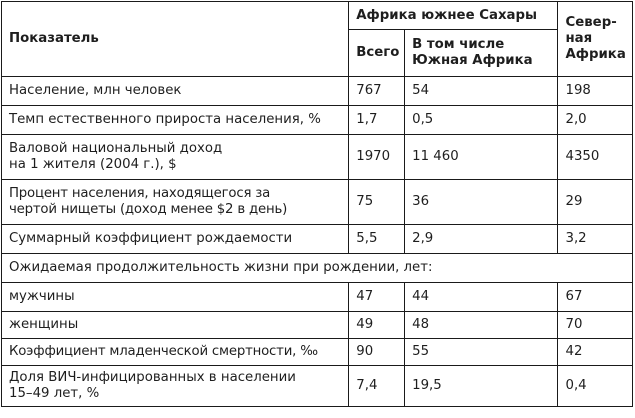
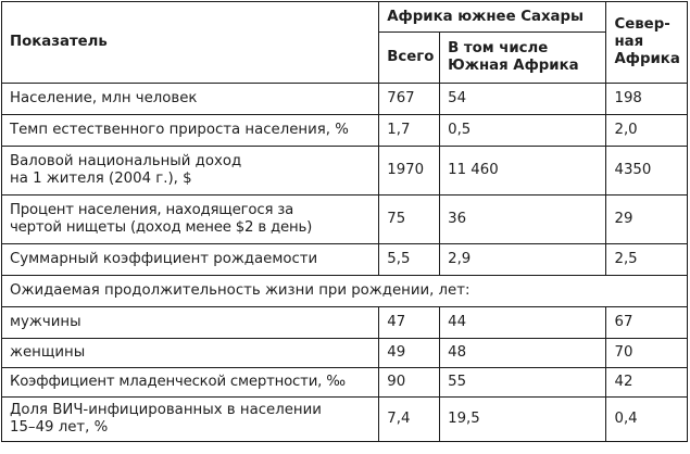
  Показатель	Африка южнее Сахары	Север-наяАфрика
  Всего	В том числеЮжная Африка
  Население, млн человек	767	54	198
  Темп естественного прироста населения, %	1,7	0,5	2,0
  Валовой национальный доходна 1 жителя (2004 г.), $	1970	11 460	4350
  Процент населения, находящегося зачертой нищеты (доход менее $2 в день)	75	36	29
- Суммарный коэффициент рождаемости	5,5	2,9	3,2
+ Суммарный коэффициент рождаемости	5,5	2,9	2,5
  Ожидаемая продолжительность жизни при рождении, лет:
  мужчины	47	44	67
  женщины	49	48	70
  Коэффициент младенческой смертности, ‰	90	55	42
  Доля ВИЧ-инфицированных в населении15–49 лет, %	7,4	19,5	0,4
